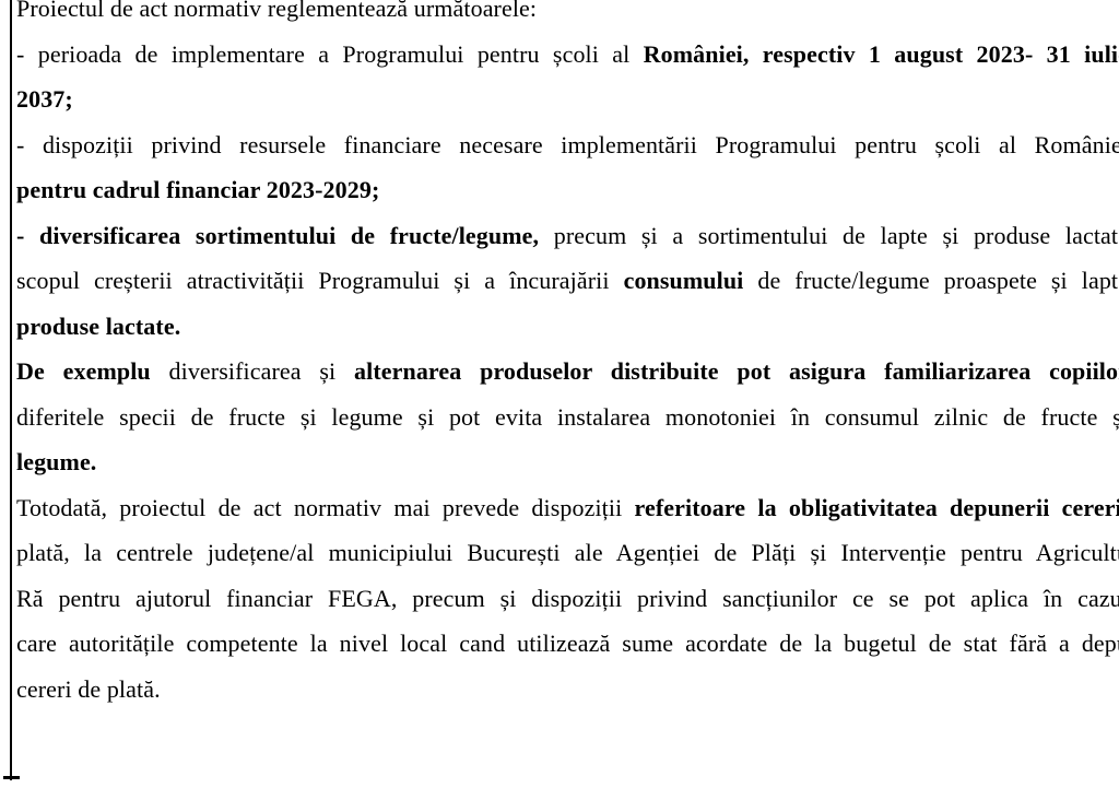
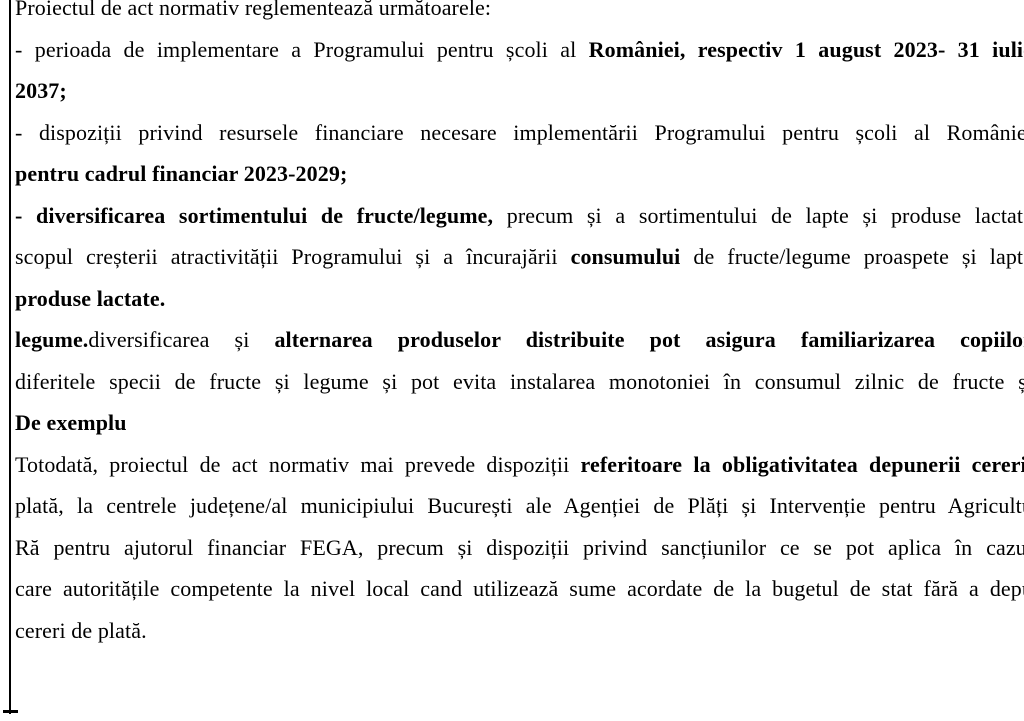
  Proiectul de act normativ reglementează următoarele:
  - perioada de implementare a Programului pentru școli al României, respectiv 1 august 2023- 31 iuli
  2037;
  - dispoziții privind resursele financiare necesare implementării Programului pentru școli al Românie
  pentru cadrul financiar 2023-2029;
  - diversificarea sortimentului de fructe/legume, precum și a sortimentului de lapte și produse lactat
  scopul creșterii atractivității Programului și a încurajării consumului de fructe/legume proaspete și lapt
  produse lactate.
- De exemplu diversificarea și alternarea produselor distribuite pot asigura familiarizarea copiilo
+ legume.diversificarea și alternarea produselor distribuite pot asigura familiarizarea copiilo
  diferitele specii de fructe și legume și pot evita instalarea monotoniei în consumul zilnic de fructe ș
- legume.
+ De exemplu
  Totodată, proiectul de act normativ mai prevede dispoziții referitoare la obligativitatea depunerii cerer
  plată, la centrele județene/al municipiului București ale Agenției de Plăți și Intervenție pentru Agricult
  Ră pentru ajutorul financiar FEGA, precum și dispoziții privind sancțiunilor ce se pot aplica în cazu
  care autoritățile competente la nivel local cand utilizează sume acordate de la bugetul de stat fără a dep
  cereri de plată.
